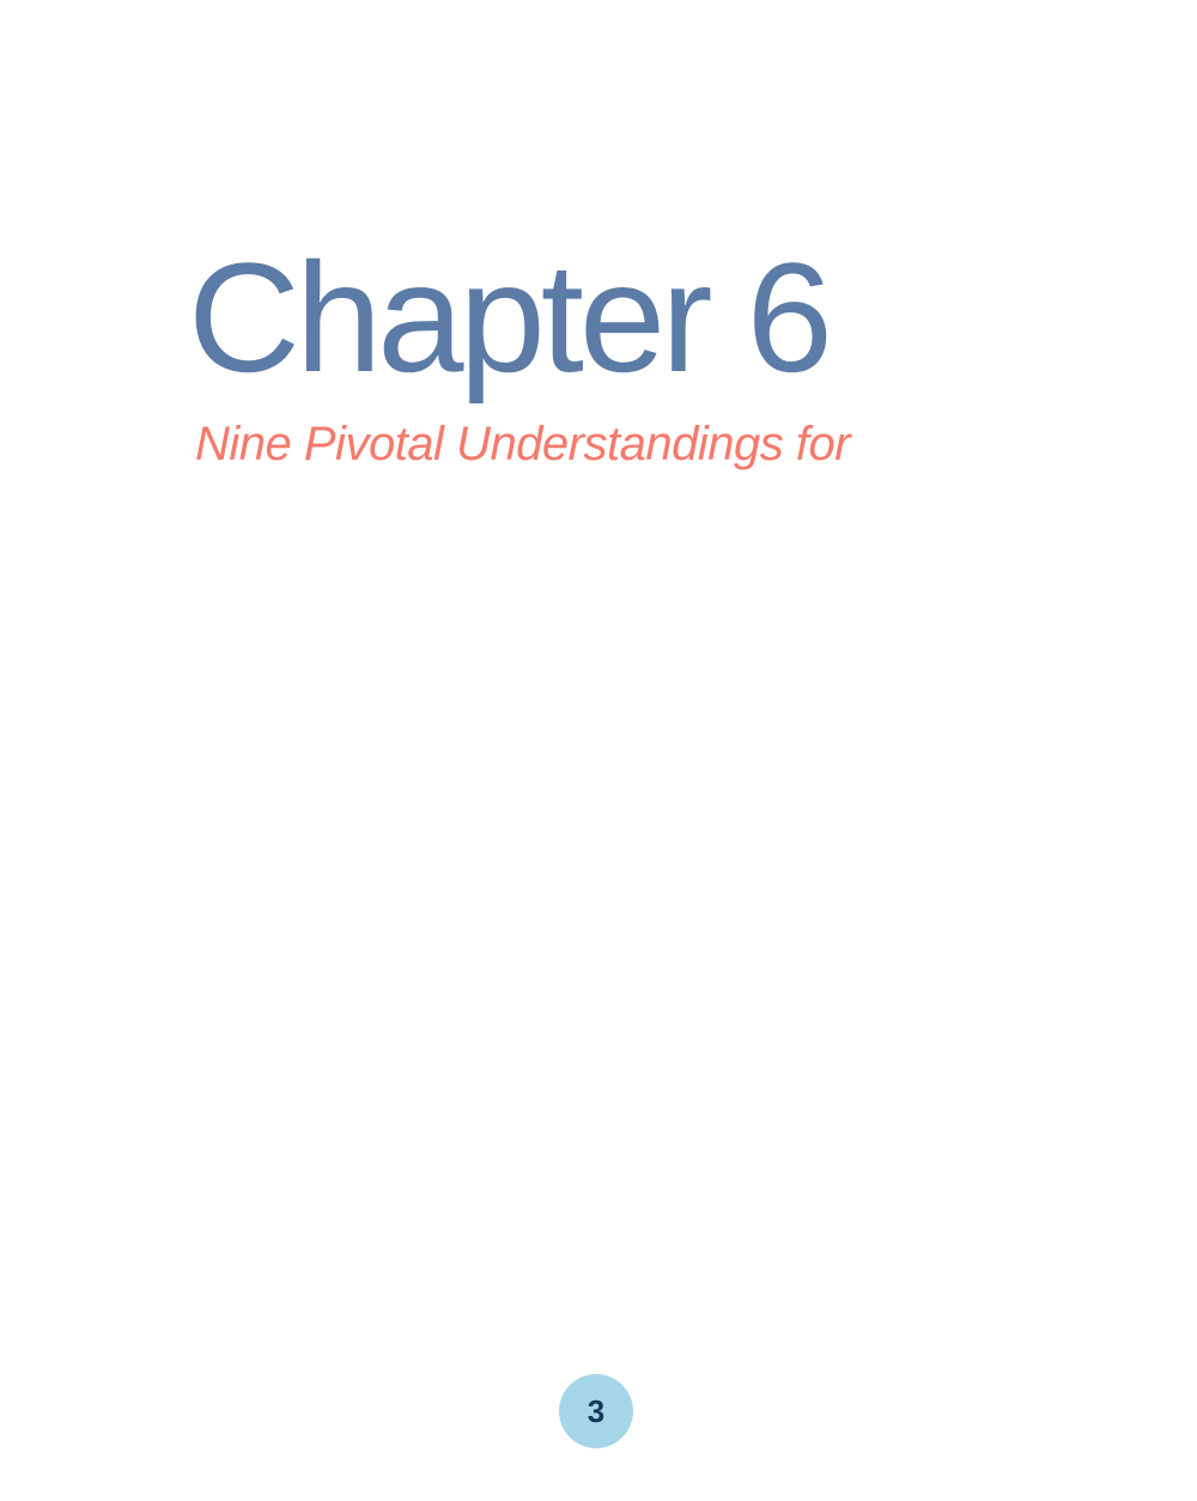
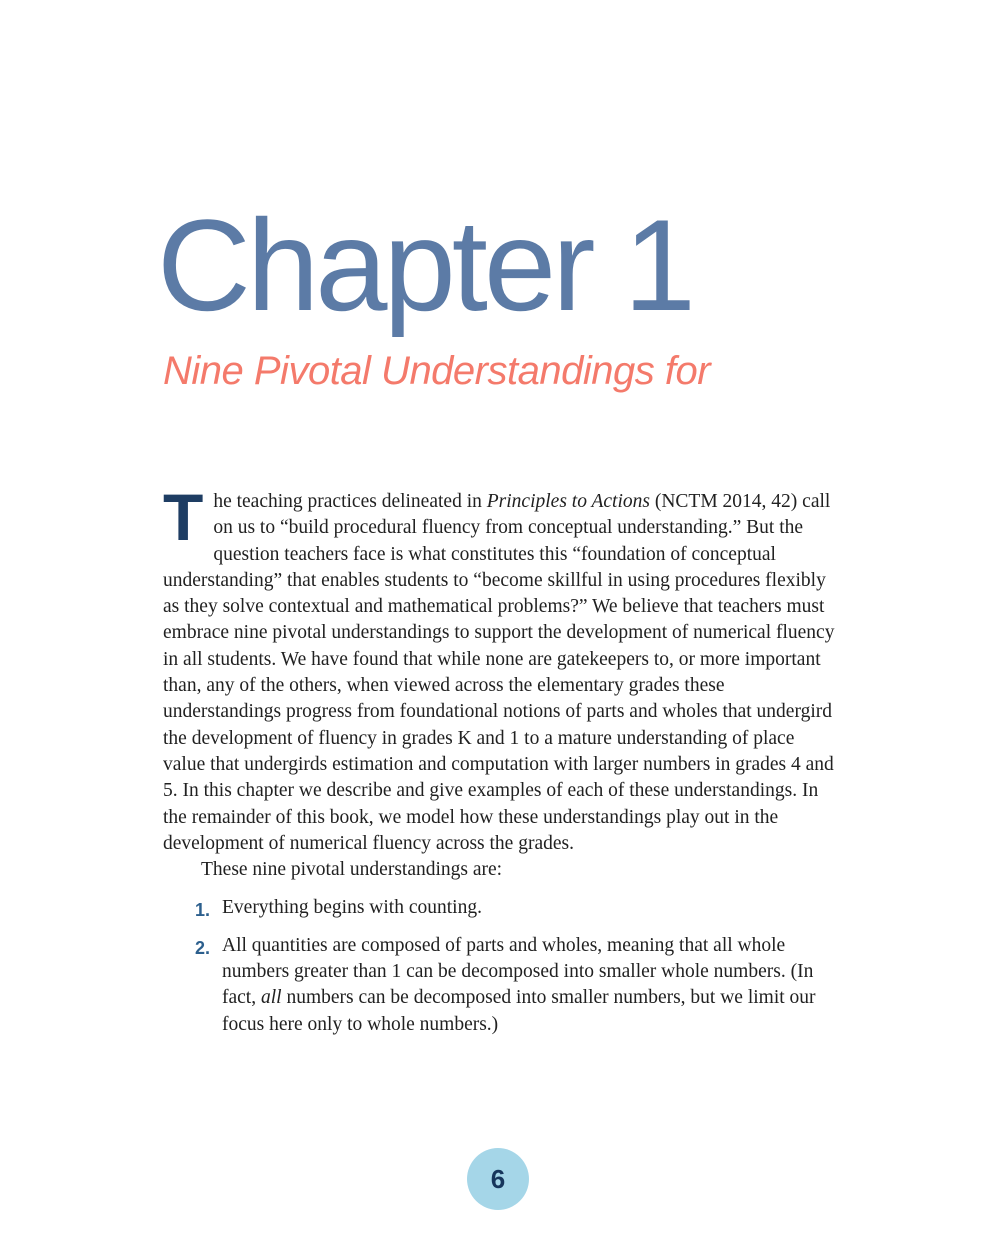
- Chapter 6
+ Chapter 1
  Nine Pivotal Understandings for
+ T
+ he teaching practices delineated in Principles to Actions (NCTM 2014, 42) call on us to “build procedural fluency from conceptual understanding.” But the question teachers face is what constitutes this “foundation of conceptual understanding” that enables students to “become skillful in using procedures flexibly as they solve contextual and mathematical problems?” We believe that teachers must embrace nine pivotal understandings to support the development of numerical fluency in all students. We have found that while none are gatekeepers to, or more important than, any of the others, when viewed across the elementary grades these understandings progress from foundational notions of parts and wholes that undergird the development of fluency in grades K and 1 to a mature understanding of place value that undergirds estimation and computation with larger numbers in grades 4 and 5. In this chapter we describe and give examples of each of these understandings. In the remainder of this book, we model how these understandings play out in the development of numerical fluency across the grades.
+ These nine pivotal understandings are:
+ 1.
+ Everything begins with counting.
+ 2.
+ All quantities are composed of parts and wholes, meaning that all whole numbers greater than 1 can be decomposed into smaller whole numbers. (In fact, all numbers can be decomposed into smaller numbers, but we limit our focus here only to whole numbers.)
- 3
+ 6
